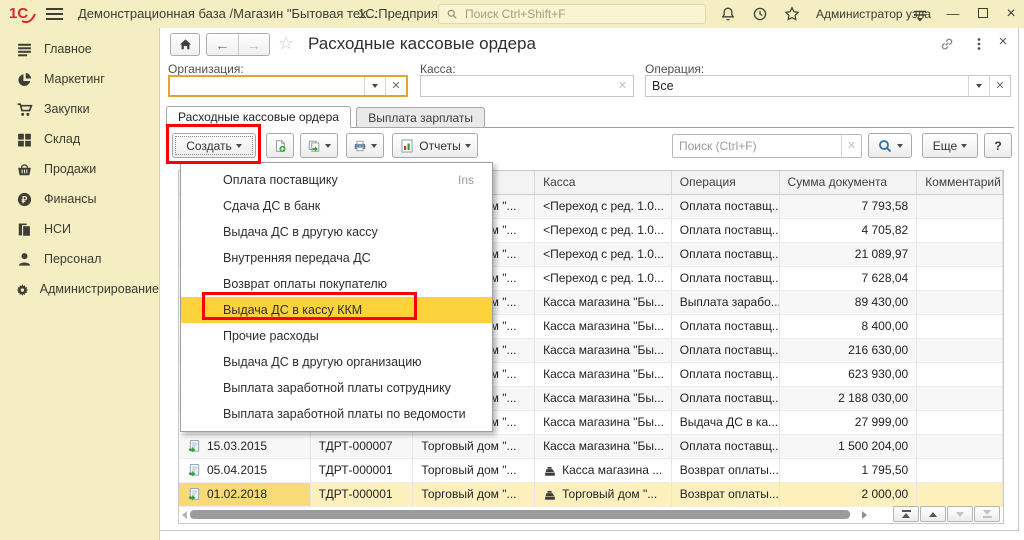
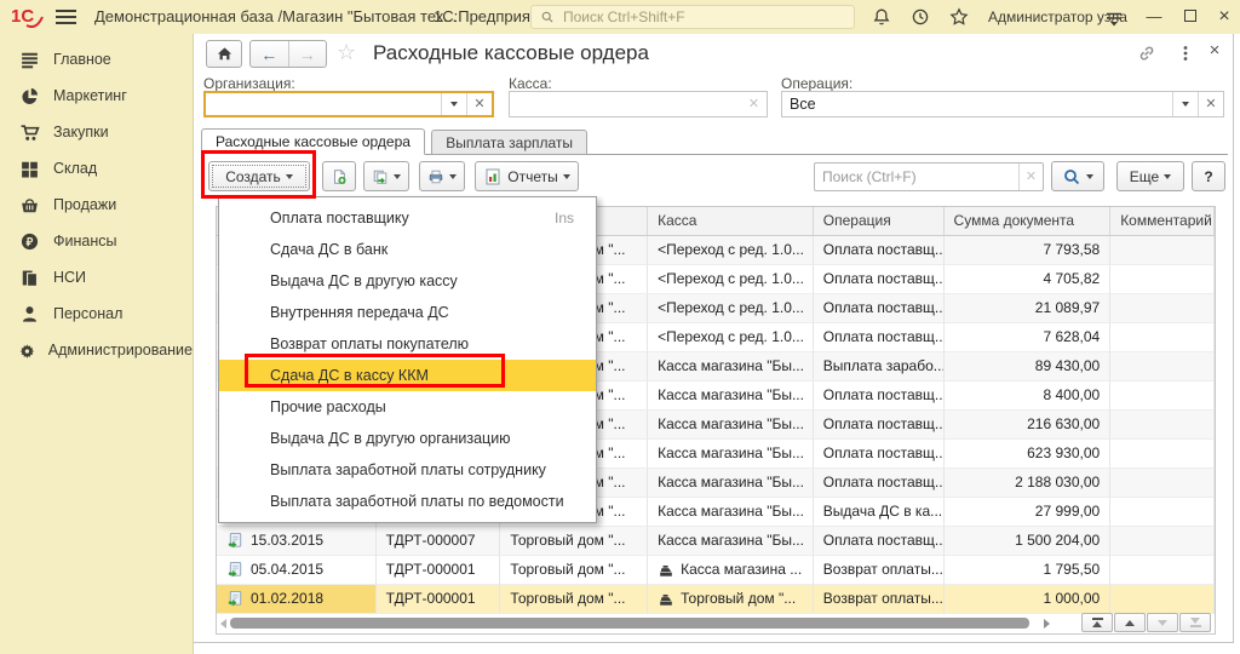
  1С
  Демонстрационная база /Магазин "Бытовая тех...
  1С:Предприя
  Поиск Ctrl+Shift+F
  Администратор узла
  —
  ×
  Главное
  Маркетинг
  Закупки
  Склад
  Продажи
  ₽
  Финансы
  НСИ
  Персонал
  Администрирование
  ←
  →
  ☆
  Расходные кассовые ордера
  ×
  Организация:
  ✕
  Касса:
  ✕
  Операция:
  Все
  ✕
  Расходные кассовые ордера Выплата зарплаты
  Создать
  Отчеты
  Поиск (Ctrl+F)
  ✕
  Еще
  ?
  Касса
  Операция
  Сумма документа
  Комментарий
  <Переход с ред. 1.0...
  Оплата поставщ..
  7 793,58
  <Переход с ред. 1.0...
  Оплата поставщ..
  4 705,82
  <Переход с ред. 1.0...
  Оплата поставщ..
  21 089,97
  <Переход с ред. 1.0...
  Оплата поставщ..
  7 628,04
  Касса магазина "Бы...
  Выплата зарабо..
  89 430,00
  Касса магазина "Бы...
  Оплата поставщ..
  8 400,00
  Касса магазина "Бы...
  Оплата поставщ..
  216 630,00
  Касса магазина "Бы...
  Оплата поставщ..
  623 930,00
  Касса магазина "Бы...
  Оплата поставщ..
  2 188 030,00
  Касса магазина "Бы...
  Выдача ДС в ка...
  27 999,00
  15.03.2015
  ТДРТ-000007
  Торговый дом "...
  Касса магазина "Бы...
  Оплата поставщ..
  1 500 204,00
  05.04.2015
  ТДРТ-000001
  Торговый дом "...
  Касса магазина ...
  Возврат оплаты...
  1 795,50
  01.02.2018
  ТДРТ-000001
  Торговый дом "...
  Торговый дом "...
  Возврат оплаты...
- 2 000,00
+ 1 000,00
  Оплата поставщику
  Ins
  Сдача ДС в банк
  Выдача ДС в другую кассу
  Внутренняя передача ДС
  Возврат оплаты покупателю
- Выдача ДС в кассу ККМ
+ Сдача ДС в кассу ККМ
  Прочие расходы
  Выдача ДС в другую организацию
  Выплата заработной платы сотруднику
  Выплата заработной платы по ведомости
